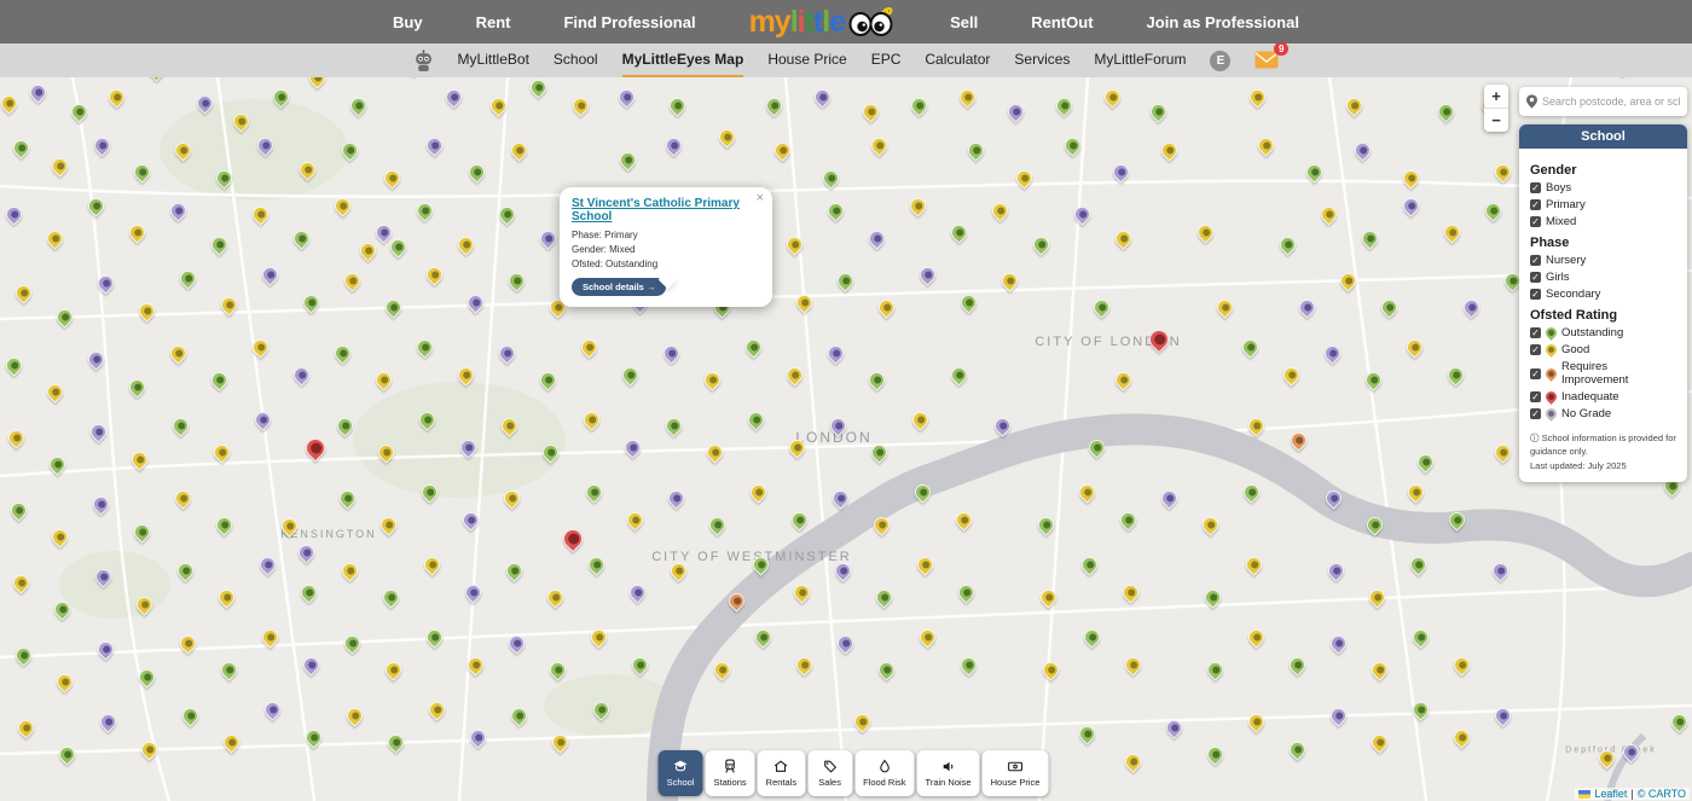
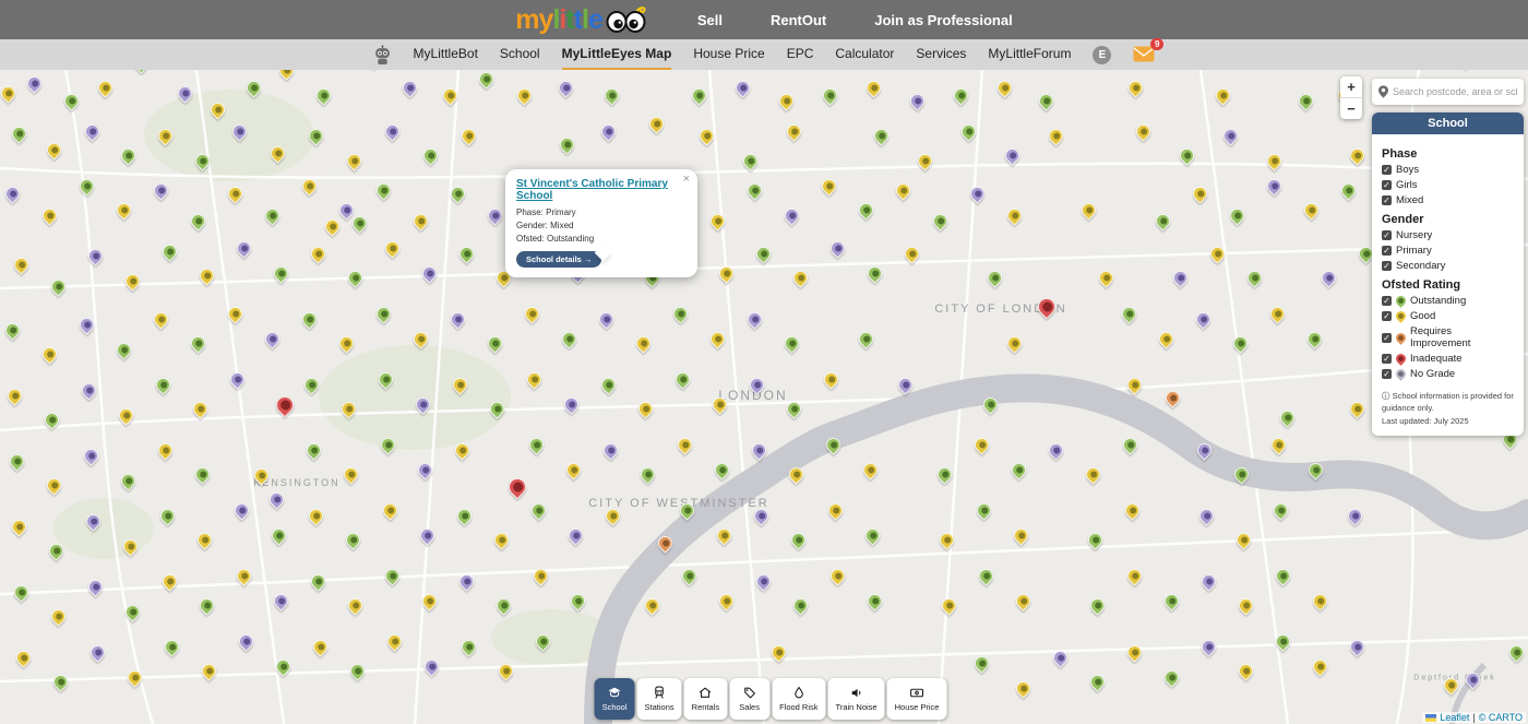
- Buy
- Rent
- Find Professional
  m
  y
  l
  i
  t
  t
  l
  e
  Sell
  RentOut
  Join as Professional
  MyLittleBot
  School
  MyLittleEyes Map
  House Price
  EPC
  Calculator
  Services
  MyLittleForum
  E
  9
  CITY OF LONN
  LONDON
  CITY OF WETMINSTER
  ENSINGTON
  ×
  St Vincent's Catholic Primary School
  Phase: Primary
  Gender: Mixed
  Ofsted: Outstanding
  School details →
  +
  −
  Search postcode, area or sc
  School
- Gender
+ Phase
  ✓
  Boys
  ✓
- Primary
+ Girls
  ✓
  Mixed
- Phase
+ Gender
  ✓
  Nursery
  ✓
- Girls
+ Primary
  ✓
  Secondary
  Ofsted Rating
  ✓
  Outstanding
  ✓
  Good
  ✓
  Requires Improvement
  ✓
  Inadequate
  ✓
  No Grade
  ⓘ School information is provided for guidance only.
  Last updated: July 2025
  School
  Stations
  Rentals
  Sales
  Flood Risk
  Train Noise
  House Price
  Leaflet
  |
  © CARTO
